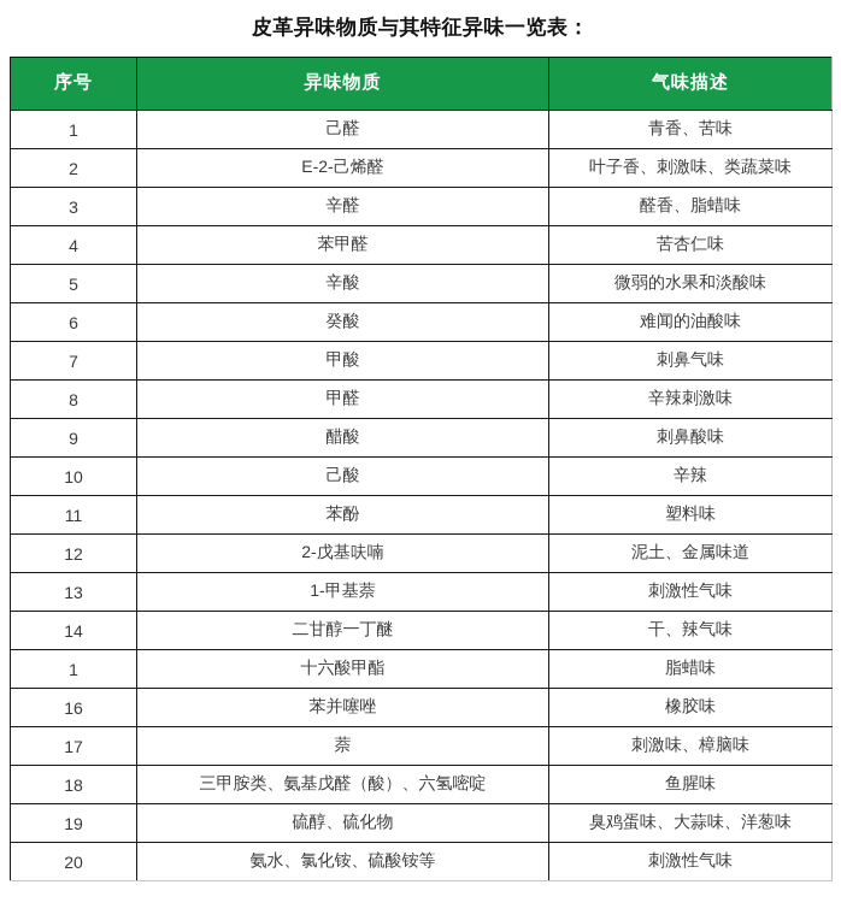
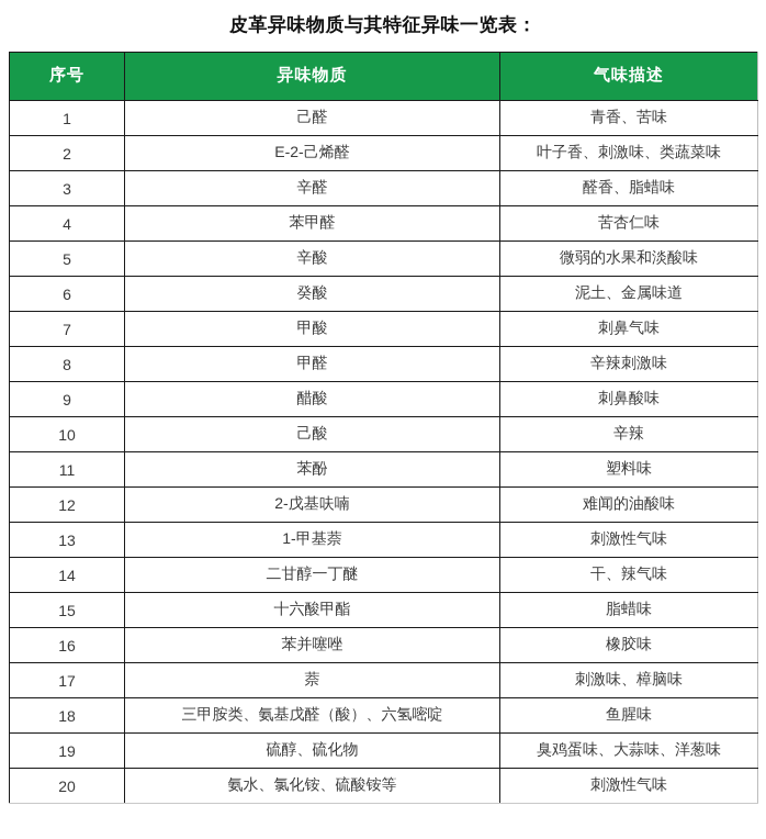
  皮革异味物质与其特征异味一览表：
  序号	异味物质	气味描述
  1	己醛	青香、苦味
  2	E-2-己烯醛	叶子香、刺激味、类蔬菜味
  3	辛醛	醛香、脂蜡味
  4	苯甲醛	苦杏仁味
  5	辛酸	微弱的水果和淡酸味
- 6	癸酸	难闻的油酸味
+ 6	癸酸	泥土、金属味道
  7	甲酸	刺鼻气味
  8	甲醛	辛辣刺激味
  9	醋酸	刺鼻酸味
  10	己酸	辛辣
  11	苯酚	塑料味
- 12	2-戊基呋喃	泥土、金属味道
+ 12	2-戊基呋喃	难闻的油酸味
  13	1-甲基萘	刺激性气味
  14	二甘醇一丁醚	干、辣气味
- 1	十六酸甲酯	脂蜡味
+ 15	十六酸甲酯	脂蜡味
  16	苯并噻唑	橡胶味
  17	萘	刺激味、樟脑味
  18	三甲胺类、氨基戊醛（酸）、六氢嘧啶	鱼腥味
  19	硫醇、硫化物	臭鸡蛋味、大蒜味、洋葱味
  20	氨水、氯化铵、硫酸铵等	刺激性气味
